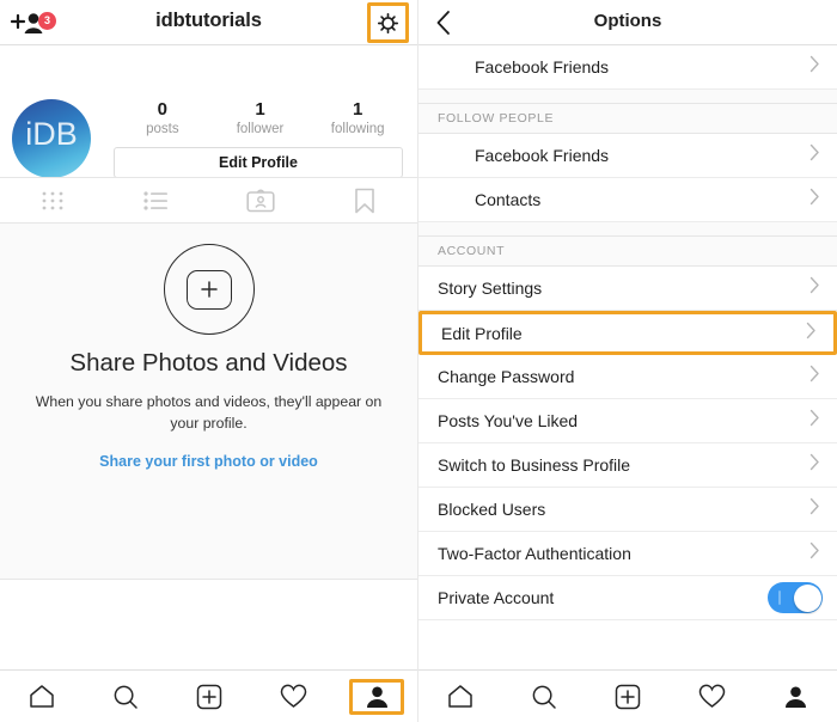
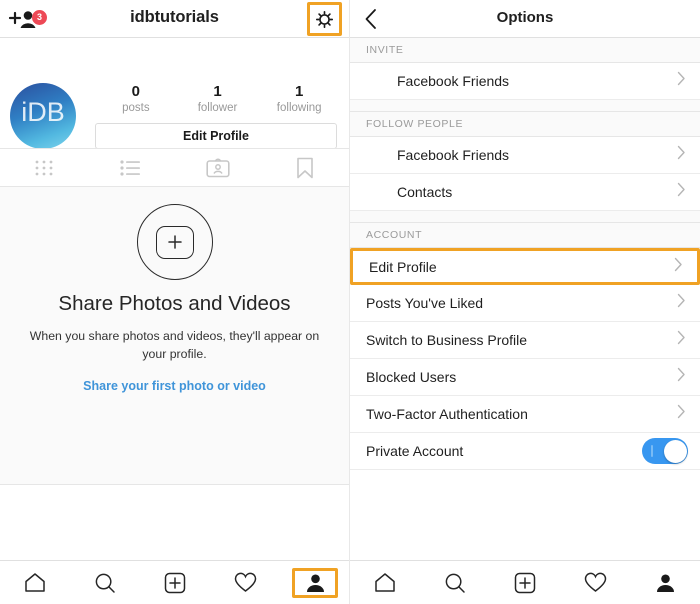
  3
  idbtutorials
  iDB
  0
  posts
  1
  follower
  1
  following
  Edit Profile
  Share Photos and Videos
  When you share photos and videos, they'll appear on your profile.
  Share your first photo or video
  Options
+ INVITE
  Facebook Friends
  FOLLOW PEOPLE
  Facebook Friends
  Contacts
  ACCOUNT
- Story Settings
  Edit Profile
- Change Password
  Posts You've Liked
  Switch to Business Profile
  Blocked Users
  Two-Factor Authentication
  Private Account
